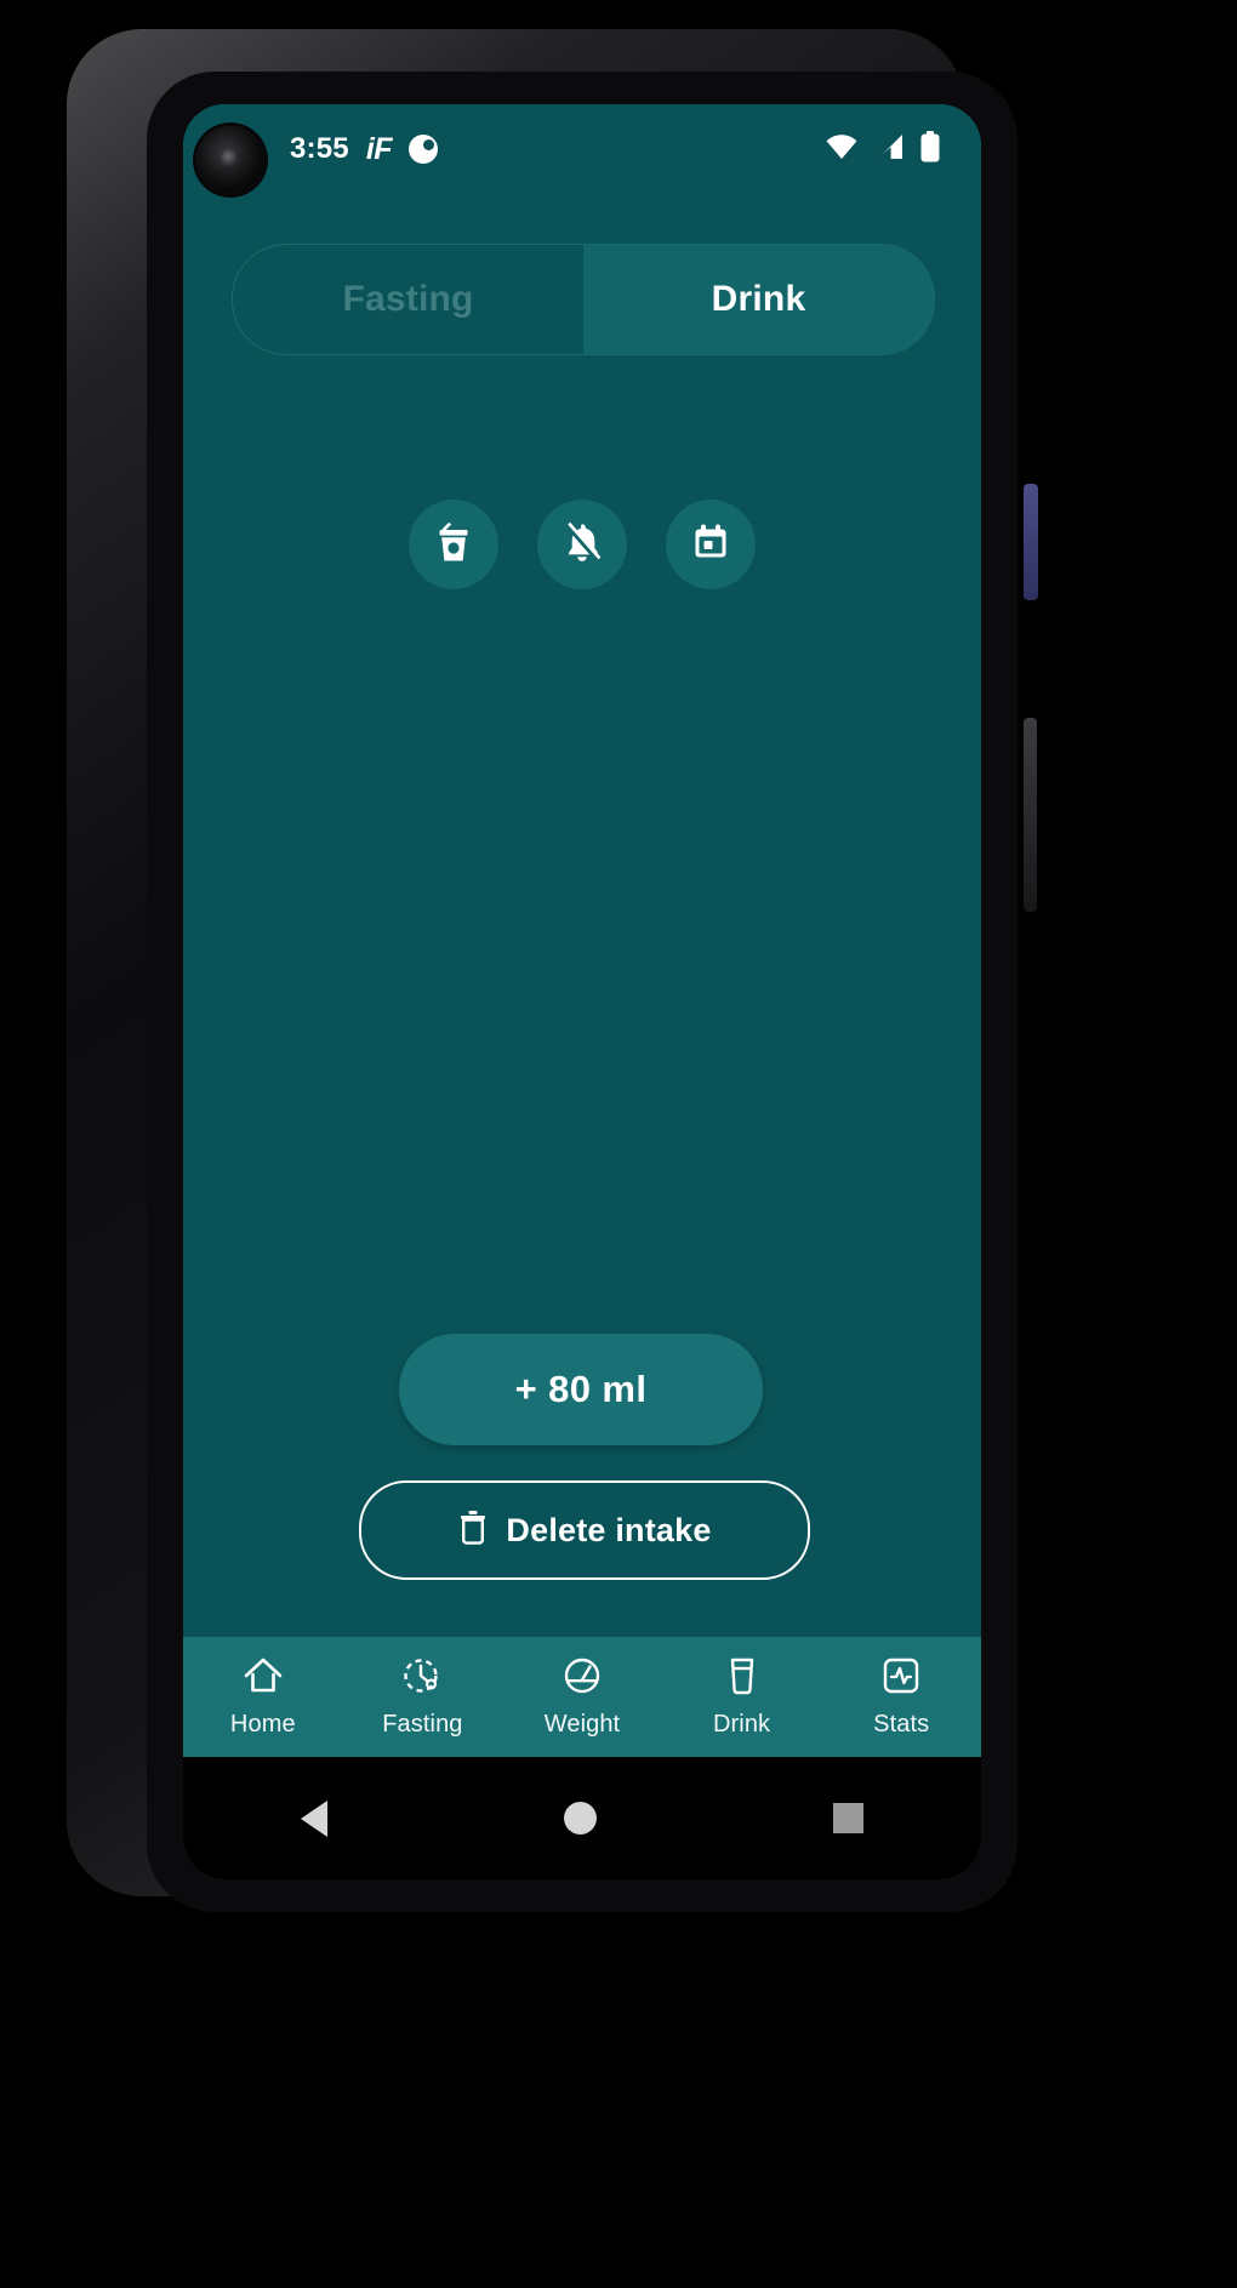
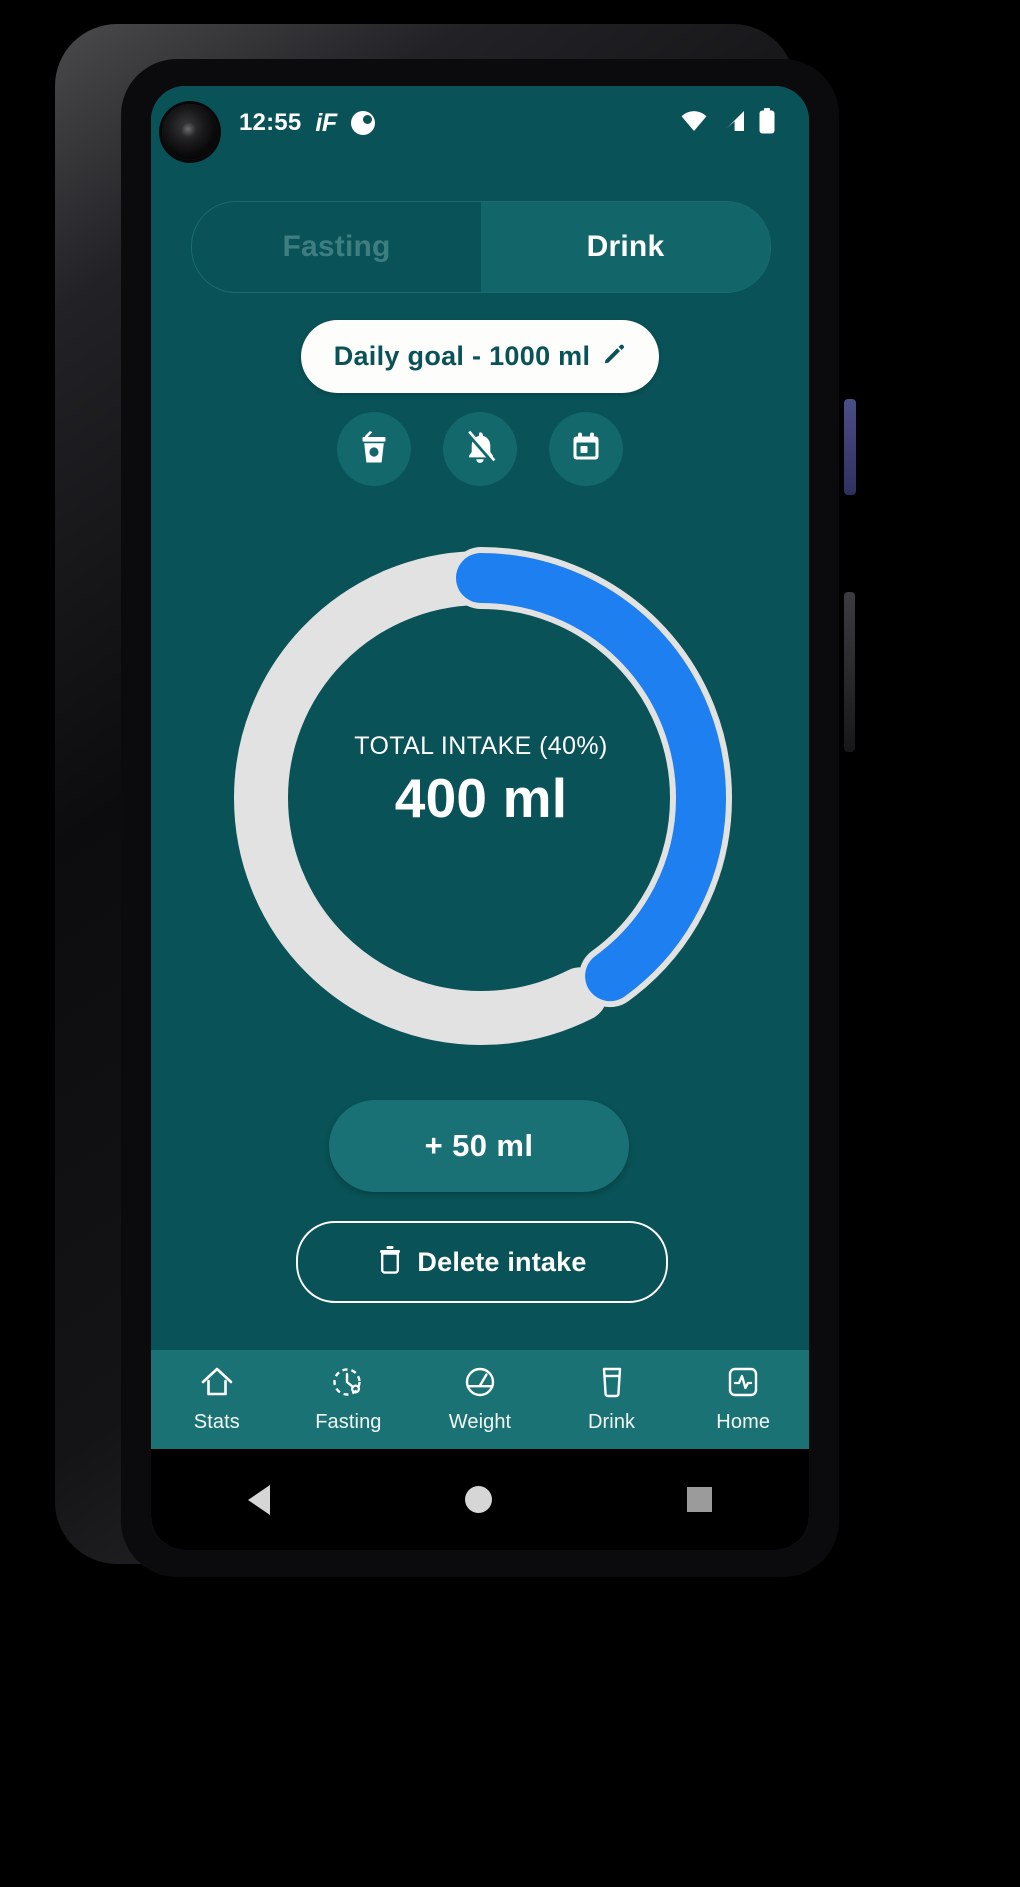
- 3:55
+ 12:55
  iF
  Fasting
  Drink
+ Daily goal - 1000 ml
+ TOTAL INTAKE (40%)
+ 400 ml
- + 80 ml
+ + 50 ml
  Delete intake
- Home
+ Stats
  Fasting
  Weight
  Drink
- Stats
+ Home
